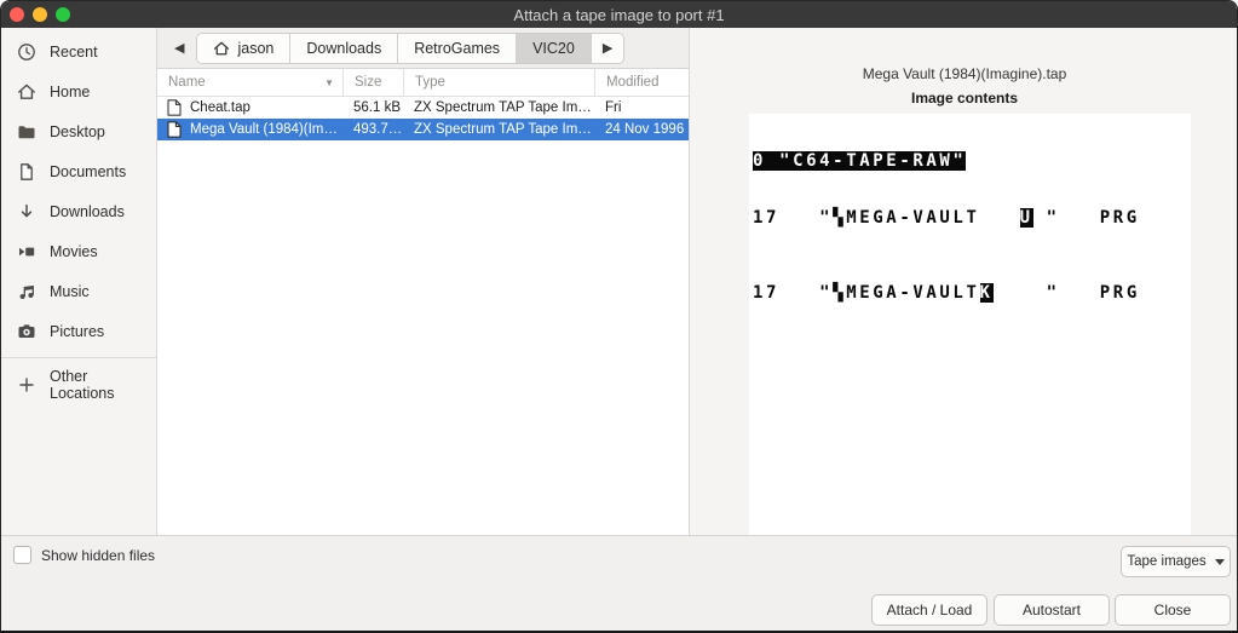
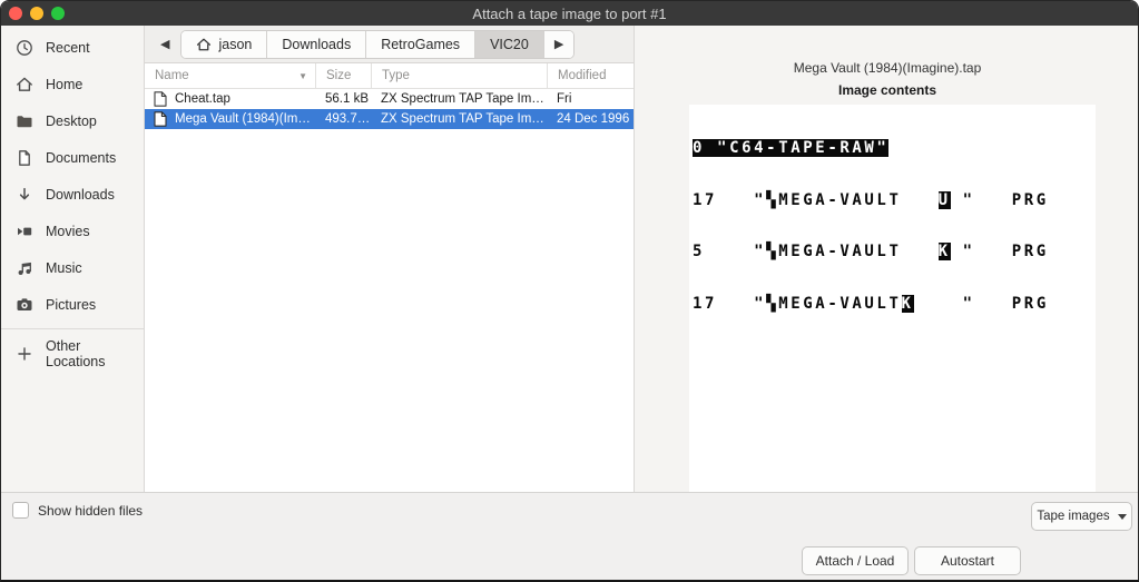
  Attach a tape image to port #1
  Recent
  Home
  Desktop
  Documents
  Downloads
  Movies
  Music
  Pictures
  Other Locations
  ◀
  jason
  Downloads
  RetroGames
  VIC20
  ▶
  Name
  ▼
  Size
  Type
  Modified
  Cheat.tap
  56.1 kB
  ZX Spectrum TAP Tape Imag
  Fri
  Mega Vault (1984)(Imag
  493.7 k
  ZX Spectrum TAP Tape Imag
- 24 Nov 1996
+ 24 Dec 1996
  Mega Vault (1984)(Imagine).tap
  Image contents
  0 "C64-TAPE-RAW"
  17 "▚MEGA-VAULT U " PRG
+ 5 "▚MEGA-VAULT K " PRG
  17 "▚MEGA-VAULTK " PRG
  Show hidden files
  Tape images
  Attach / Load
  Autostart
- Close
